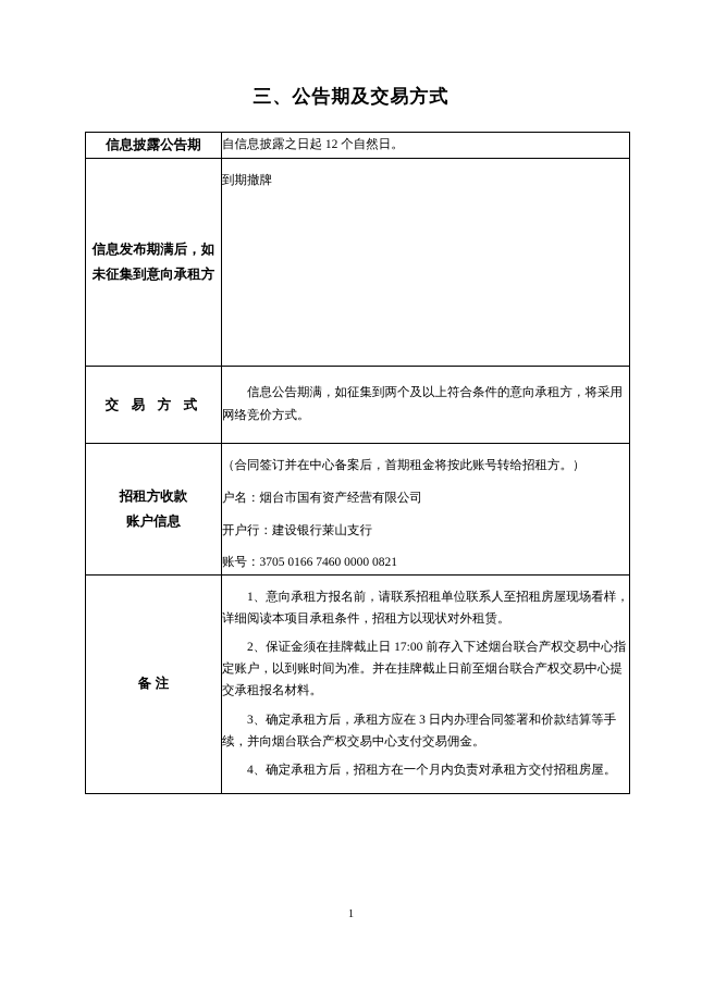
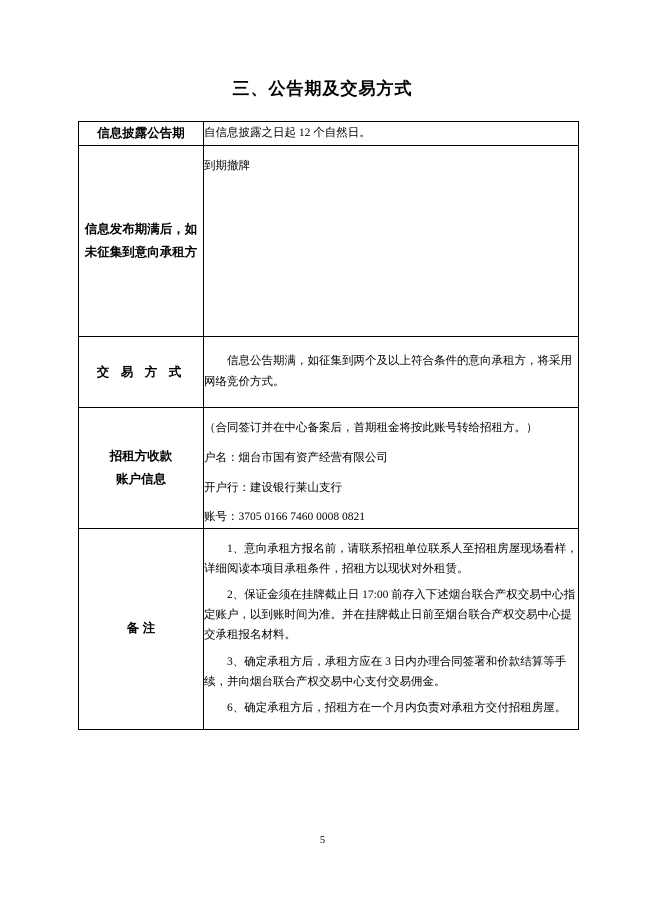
  三、公告期及交易方式
  信息披露公告期	自信息披露之日起 12 个自然日。
  信息发布期满后，如未征集到意向承租方	到期撤牌
  交 易 方 式	信息公告期满，如征集到两个及以上符合条件的意向承租方，将采用网络竞价方式。
- 招租方收款 账户信息	（合同签订并在中心备案后，首期租金将按此账号转给招租方。） 户名：烟台市国有资产经营有限公司 开户行：建设银行莱山支行 账号：3705 0166 7460 0000 0821
+ 招租方收款 账户信息	（合同签订并在中心备案后，首期租金将按此账号转给招租方。） 户名：烟台市国有资产经营有限公司 开户行：建设银行莱山支行 账号：3705 0166 7460 0008 0821
- 备 注	1、意向承租方报名前，请联系招租单位联系人至招租房屋现场看样，详细阅读本项目承租条件，招租方以现状对外租赁。 2、保证金须在挂牌截止日 17:00 前存入下述烟台联合产权交易中心指定账户，以到账时间为准。并在挂牌截止日前至烟台联合产权交易中心提交承租报名材料。 3、确定承租方后，承租方应在 3 日内办理合同签署和价款结算等手续，并向烟台联合产权交易中心支付交易佣金。 4、确定承租方后，招租方在一个月内负责对承租方交付招租房屋。
+ 备 注	1、意向承租方报名前，请联系招租单位联系人至招租房屋现场看样，详细阅读本项目承租条件，招租方以现状对外租赁。 2、保证金须在挂牌截止日 17:00 前存入下述烟台联合产权交易中心指定账户，以到账时间为准。并在挂牌截止日前至烟台联合产权交易中心提交承租报名材料。 3、确定承租方后，承租方应在 3 日内办理合同签署和价款结算等手续，并向烟台联合产权交易中心支付交易佣金。 6、确定承租方后，招租方在一个月内负责对承租方交付招租房屋。
- 1
+ 5
